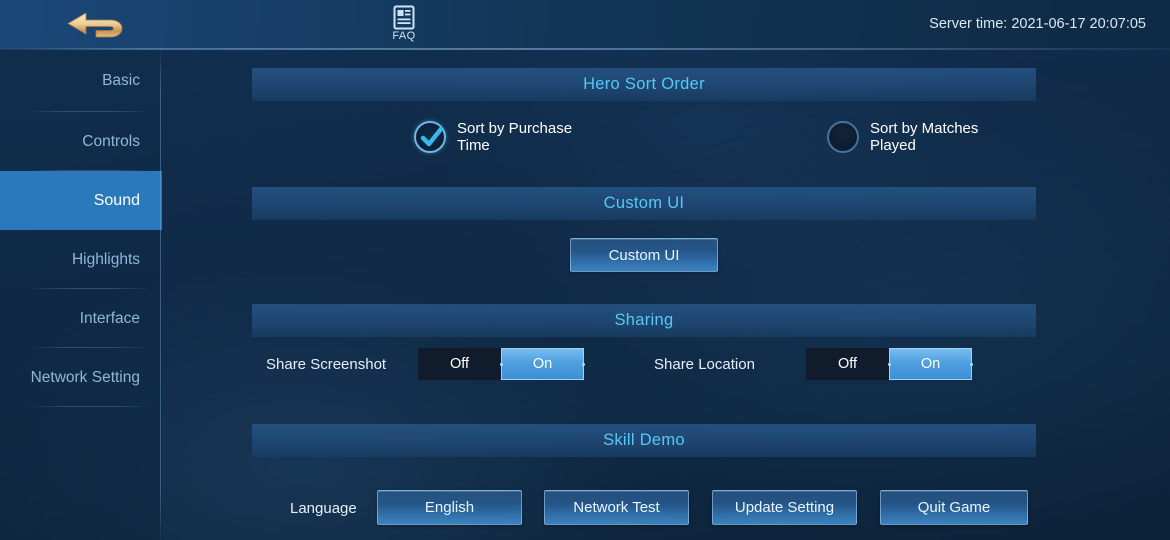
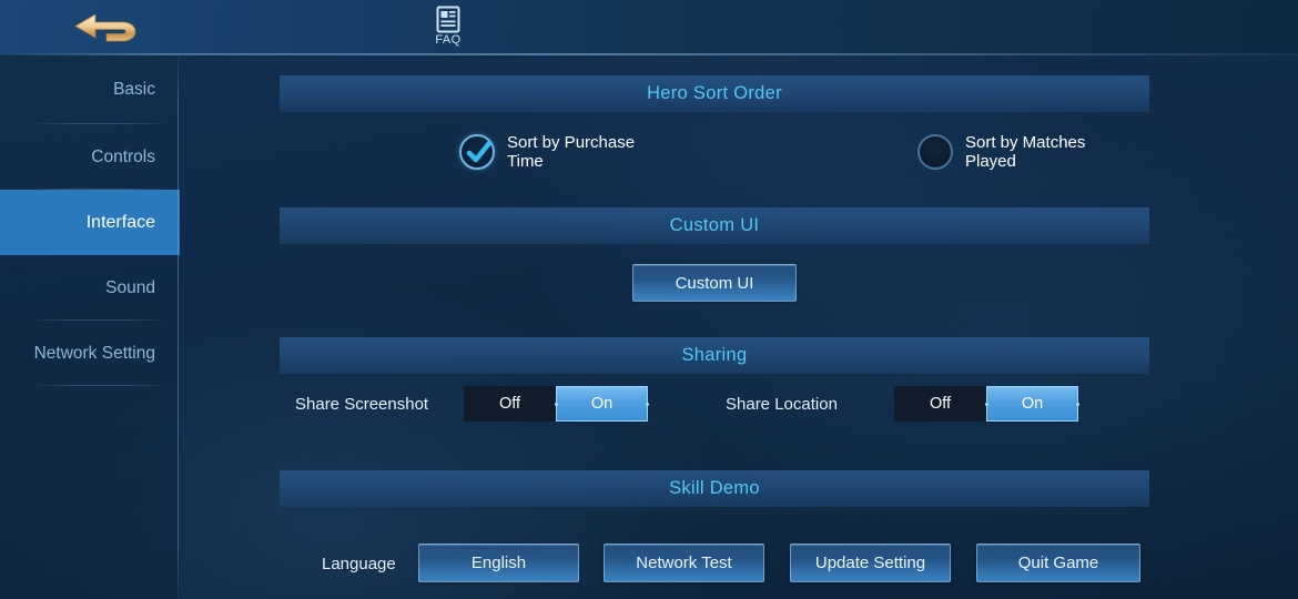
  FAQ
- Server time: 2021-06-17 20:07:05
  Basic
  Controls
- Sound
+ Interface
- Highlights
- Interface
+ Sound
  Network Setting
  Hero Sort Order
  Sort by Purchase Time
  Sort by Matches Played
  Custom UI
  Custom UI
  Sharing
  Share Screenshot
  Off
  On
  Share Location
  Off
  On
  Skill Demo
  Language
  English
  Network Test
  Update Setting
  Quit Game
